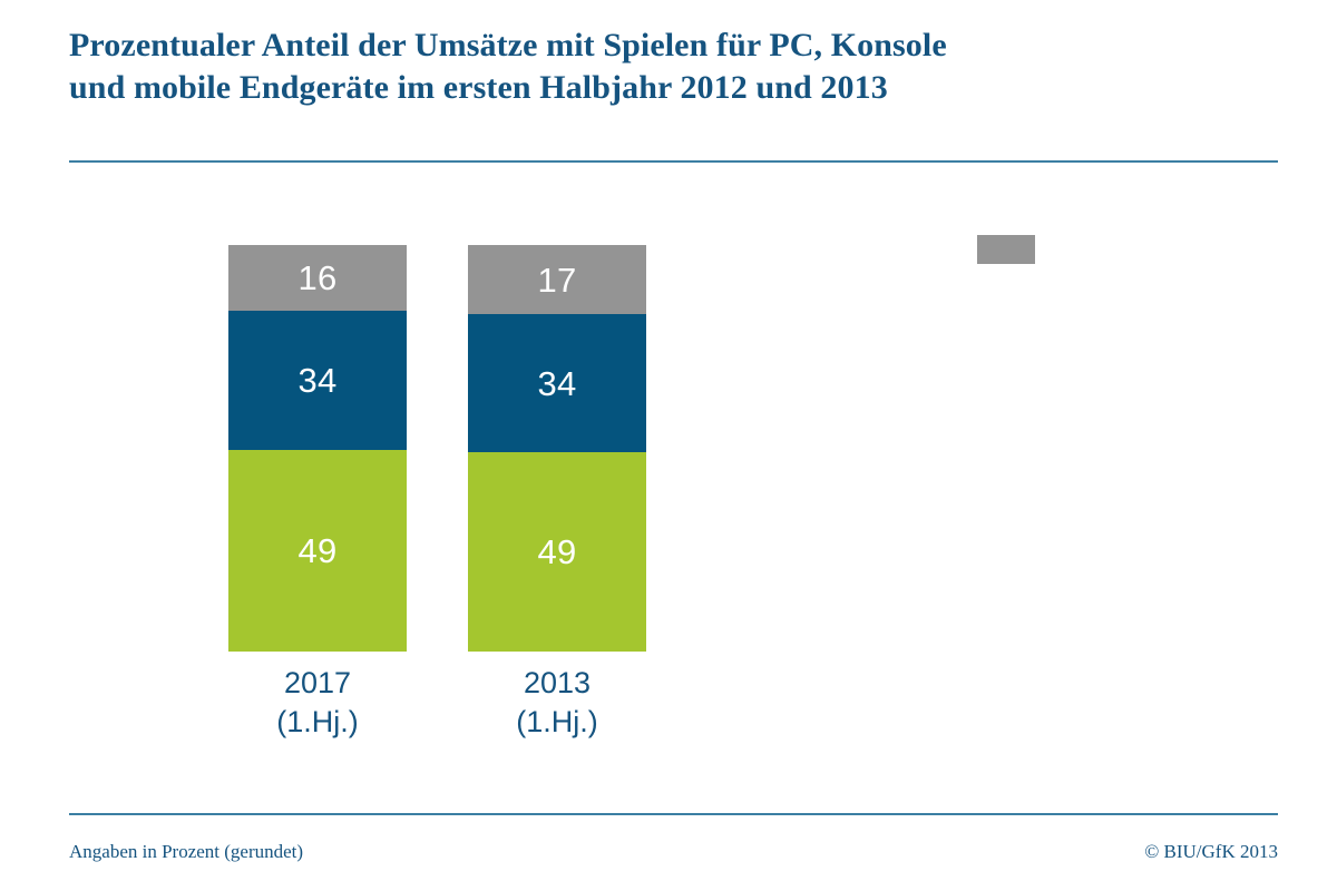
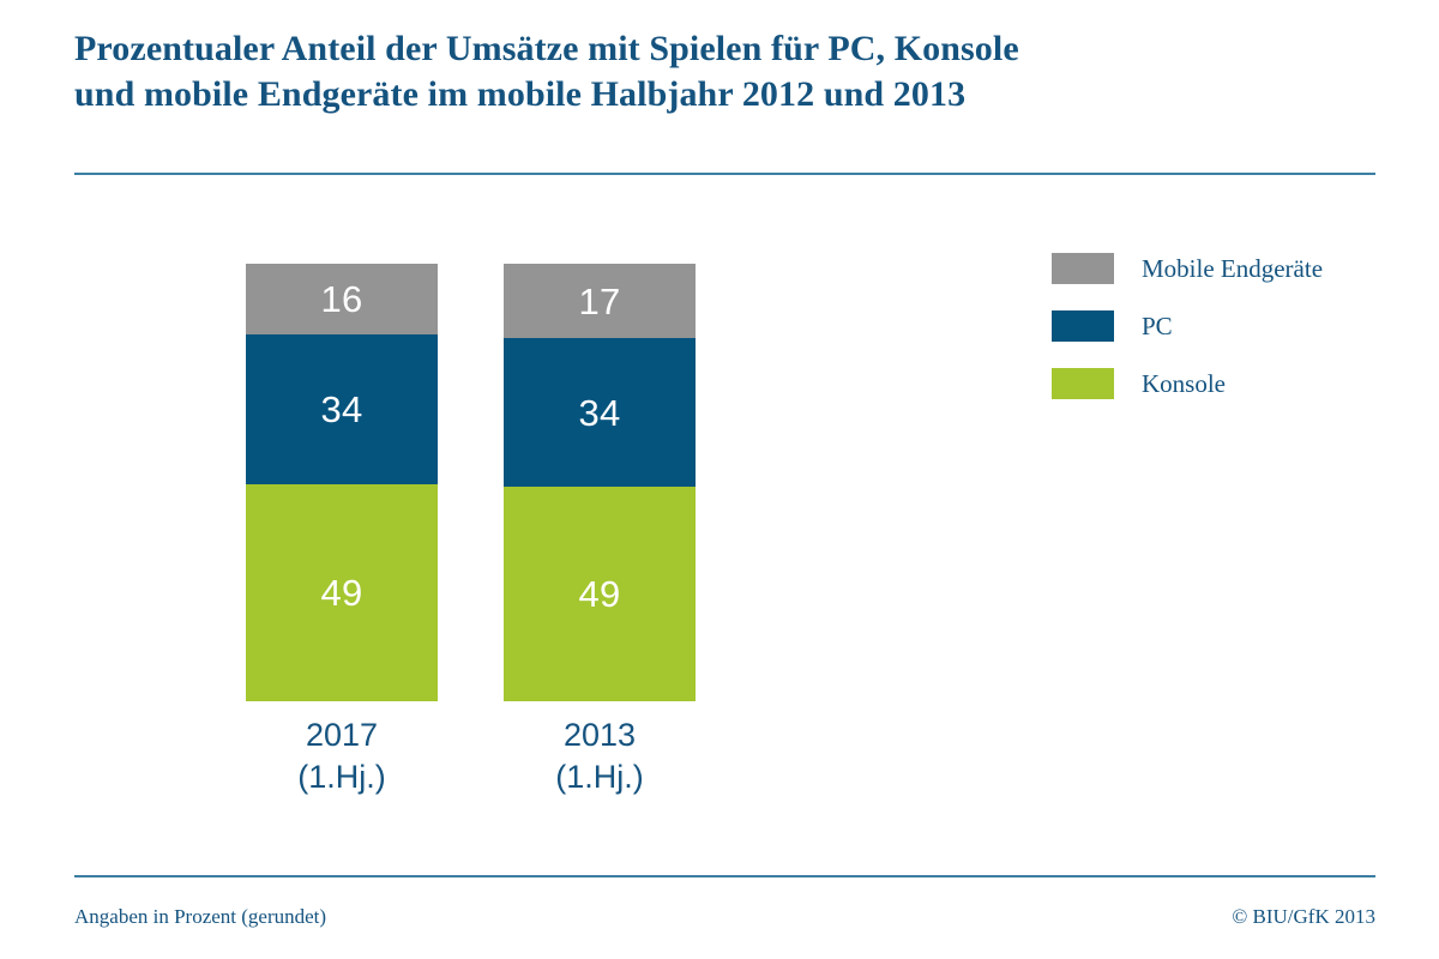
  Prozentualer Anteil der Umsätze mit Spielen für PC, Konsole
- und mobile Endgeräte im ersten Halbjahr 2012 und 2013
+ und mobile Endgeräte im mobile Halbjahr 2012 und 2013
  16
  34
  49
  17
  34
  49
  2017
  (1.Hj.)
  2013
  (1.Hj.)
+ Mobile Endgeräte
+ PC
+ Konsole
  Angaben in Prozent (gerundet)
  © BIU/GfK 2013
